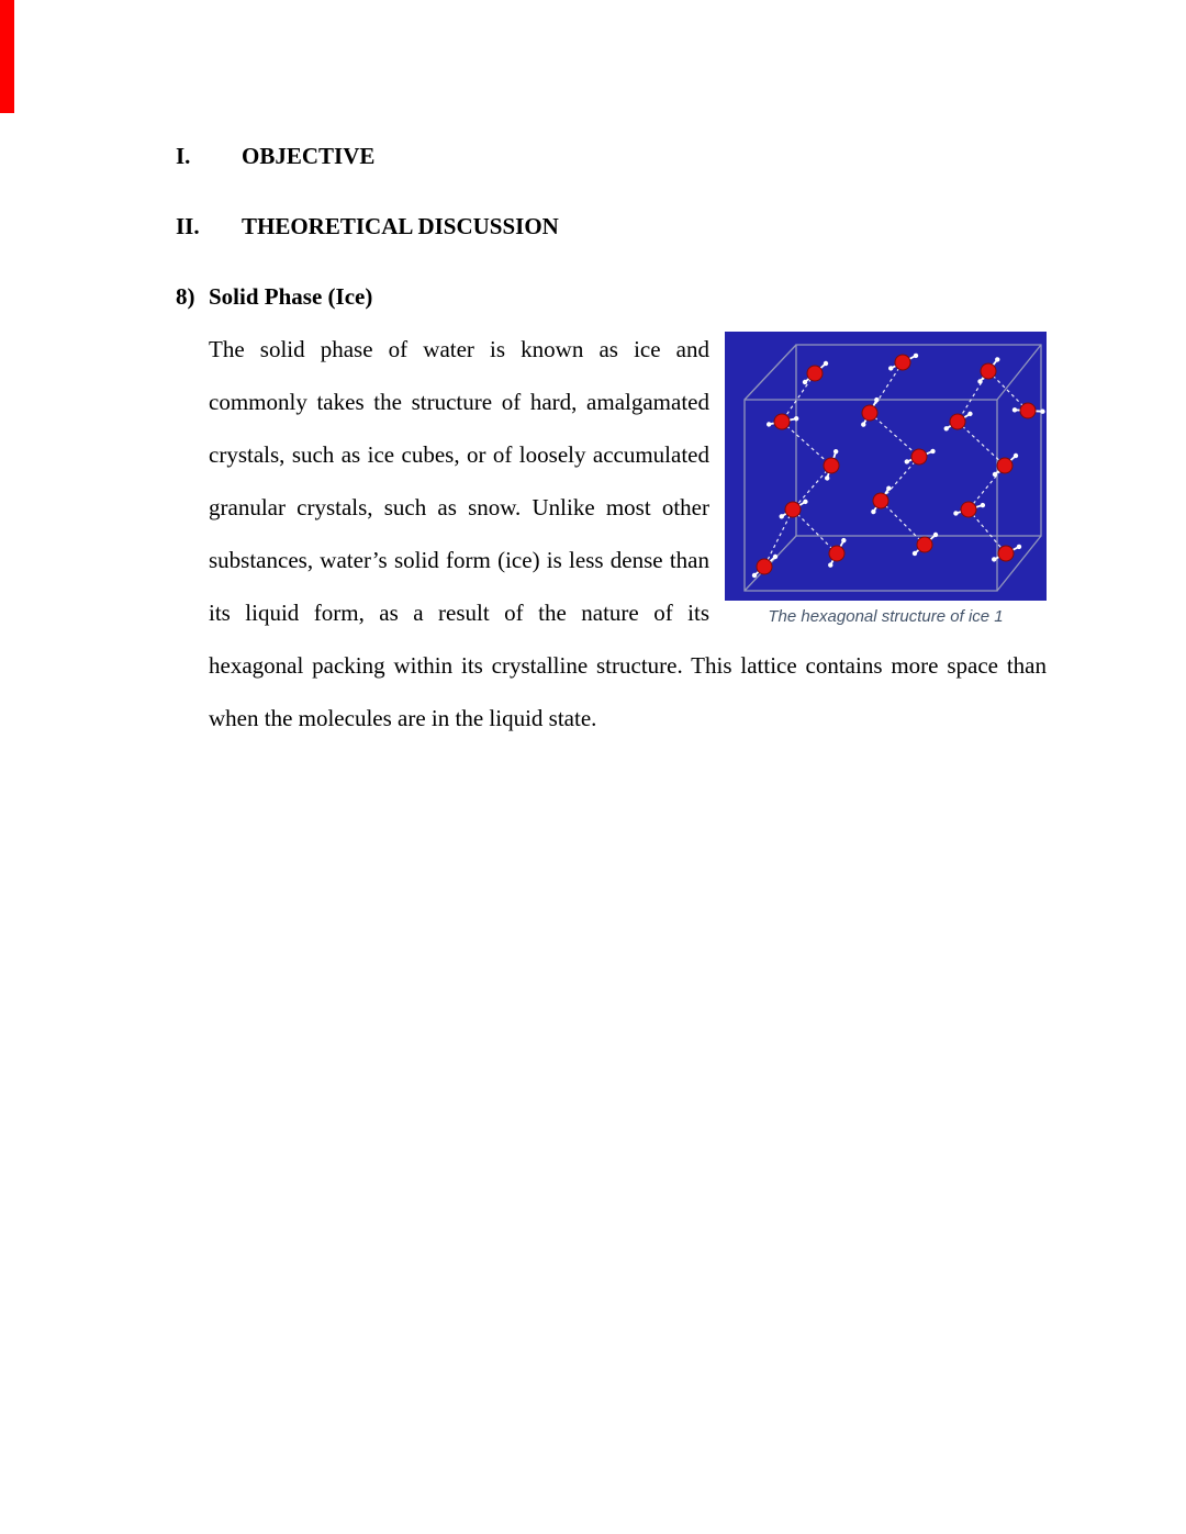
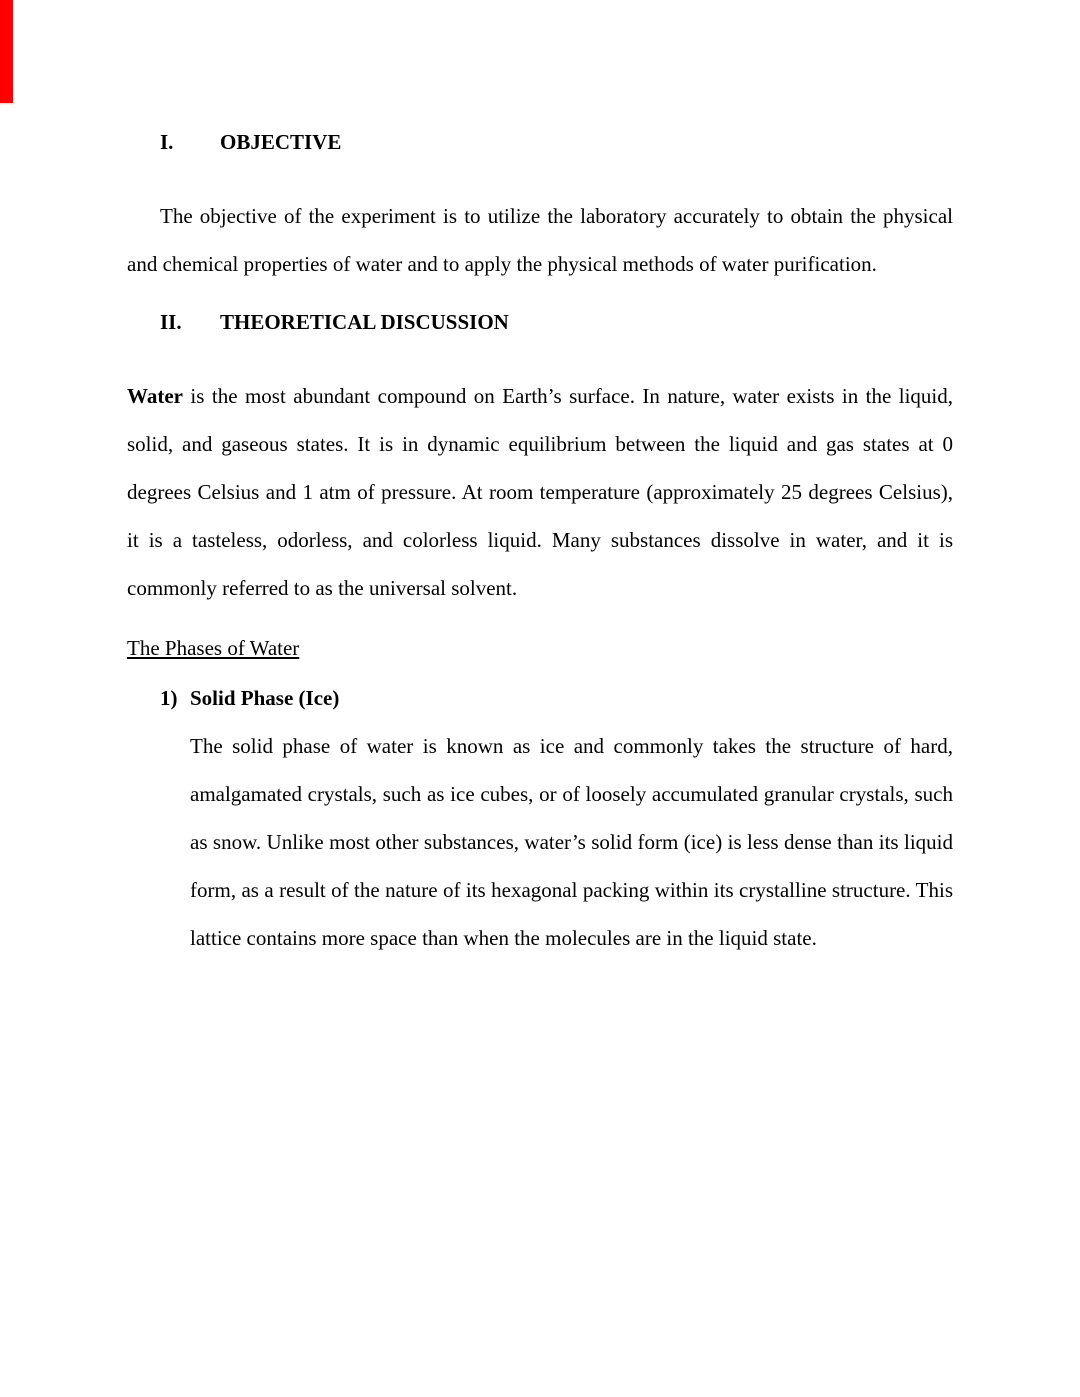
  I. OBJECTIVE
+ The objective of the experiment is to utilize the laboratory accurately to obtain the physical and chemical properties of water and to apply the physical methods of water purification.
  II. THEORETICAL DISCUSSION
+ Water is the most abundant compound on Earth’s surface. In nature, water exists in the liquid, solid, and gaseous states. It is in dynamic equilibrium between the liquid and gas states at 0 degrees Celsius and 1 atm of pressure. At room temperature (approximately 25 degrees Celsius), it is a tasteless, odorless, and colorless liquid. Many substances dissolve in water, and it is commonly referred to as the universal solvent.
+ The Phases of Water
- 8) Solid Phase (Ice)
+ 1) Solid Phase (Ice)
- The hexagonal structure of ice 1
  The solid phase of water is known as ice and commonly takes the structure of hard, amalgamated crystals, such as ice cubes, or of loosely accumulated granular crystals, such as snow. Unlike most other substances, water’s solid form (ice) is less dense than its liquid form, as a result of the nature of its hexagonal packing within its crystalline structure. This lattice contains more space than when the molecules are in the liquid state.
